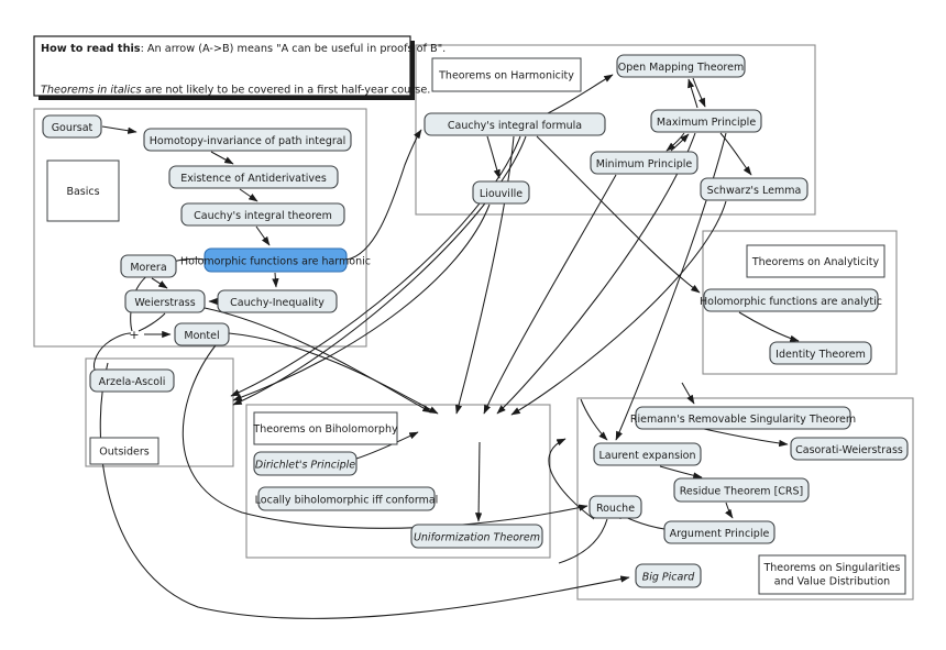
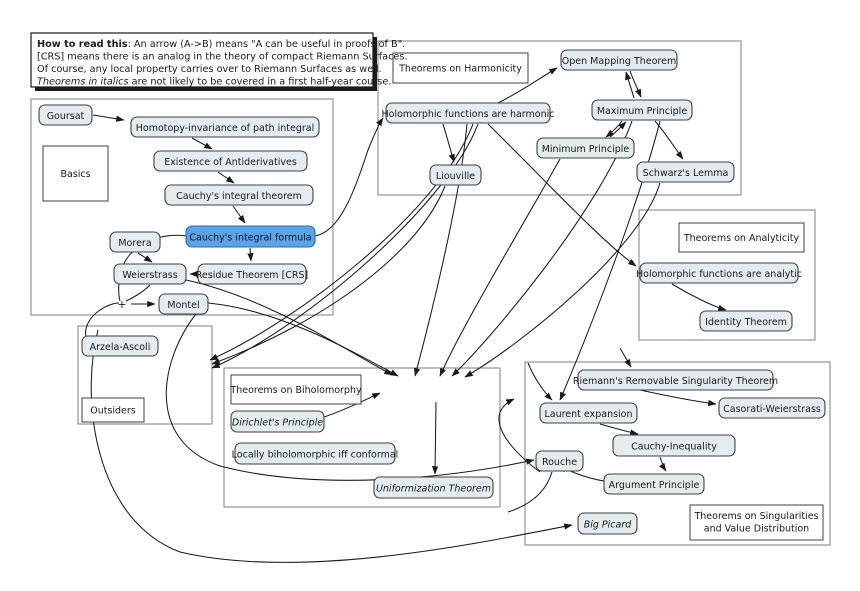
  Basics
  Theorems on Harmonicity
  Theorems on Analyticity
  Theorems on Biholomorphy
  Outsiders
  Theorems on Singularities
  and Value Distribution
  Goursat
  Homotopy-invariance of path integral
  Existence of Antiderivatives
  Cauchy's integral theorem
- Holomorphic functions are harmonic
+ Cauchy's integral formula
  Morera
- Cauchy-Inequality
+ Residue Theorem [CRS]
  Weierstrass
  Montel
  +
  Open Mapping Theorem
- Cauchy's integral formula
+ Holomorphic functions are harmonic
  Maximum Principle
  Minimum Principle
  Liouville
  Schwarz's Lemma
  Holomorphic functions are analytic
  Identity Theorem
  Arzela-Ascoli
  Dirichlet's Principle
  Locally biholomorphic iff conformal
  Uniformization Theorem
  Riemann's Removable Singularity Theorem
  Laurent expansion
  Casorati-Weierstrass
- Residue Theorem [CRS]
+ Cauchy-Inequality
  Rouche
  Argument Principle
  Big Picard
  How to read this: An arrow (A->B) means "A can be useful in proofs of B".
+ [CRS] means there is an analog in the theory of compact Riemann Surfaces.
+ Of course, any local property carries over to Riemann Surfaces as well.
  Theorems in italics are not likely to be covered in a first half-year course.
